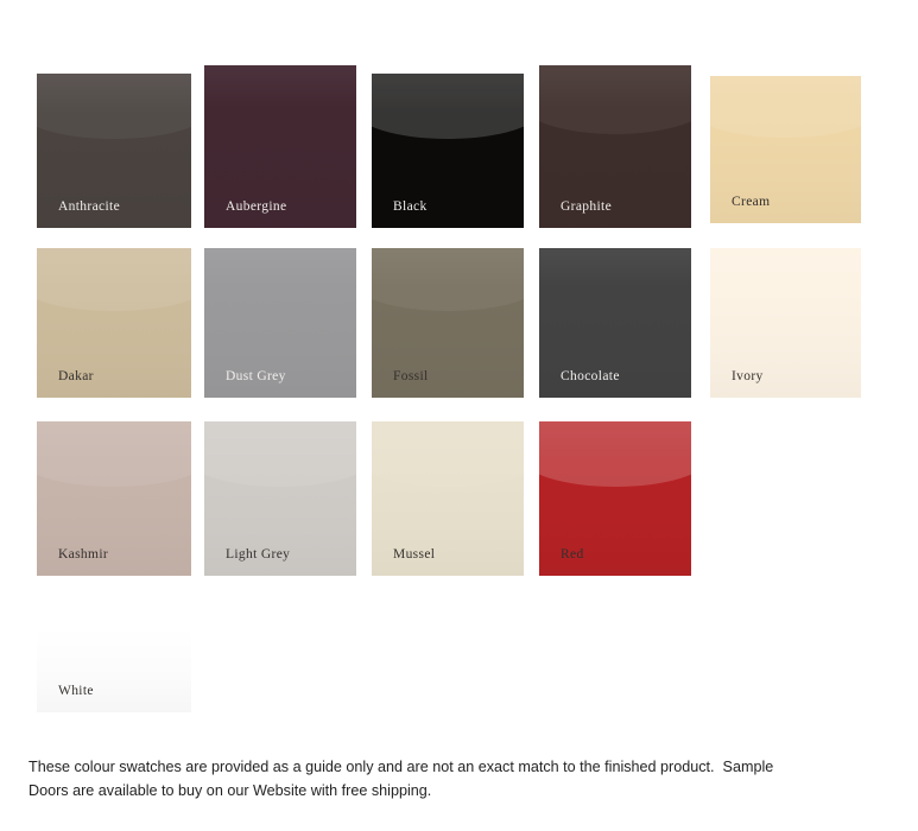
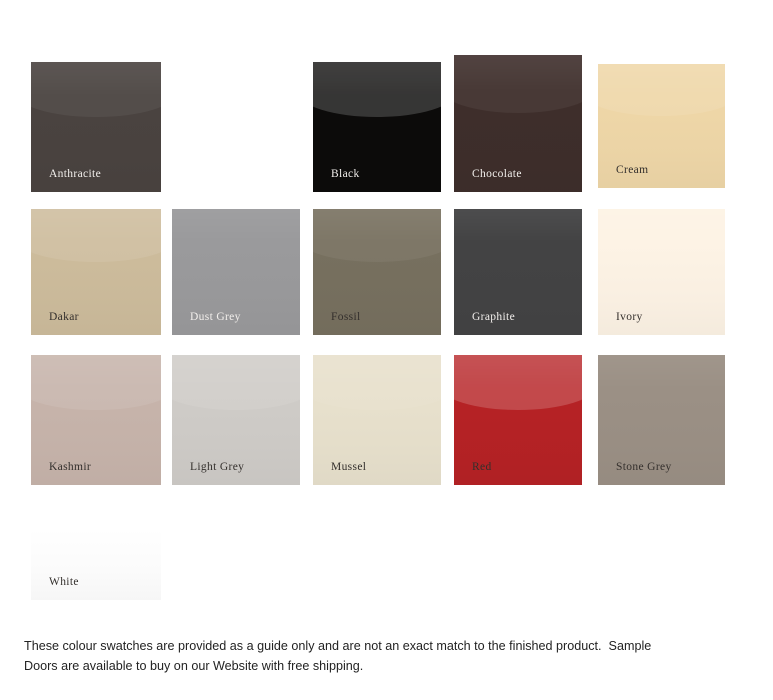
  Anthracite
- Aubergine
  Black
- Graphite
+ Chocolate
  Cream
  Dakar
  Dust Grey
  Fossil
- Chocolate
+ Graphite
  Ivory
  Kashmir
  Light Grey
  Mussel
  Red
+ Stone Grey
  White
  These colour swatches are provided as a guide only and are not an exact match to the finished product. Sample
  Doors are available to buy on our Website with free shipping.
